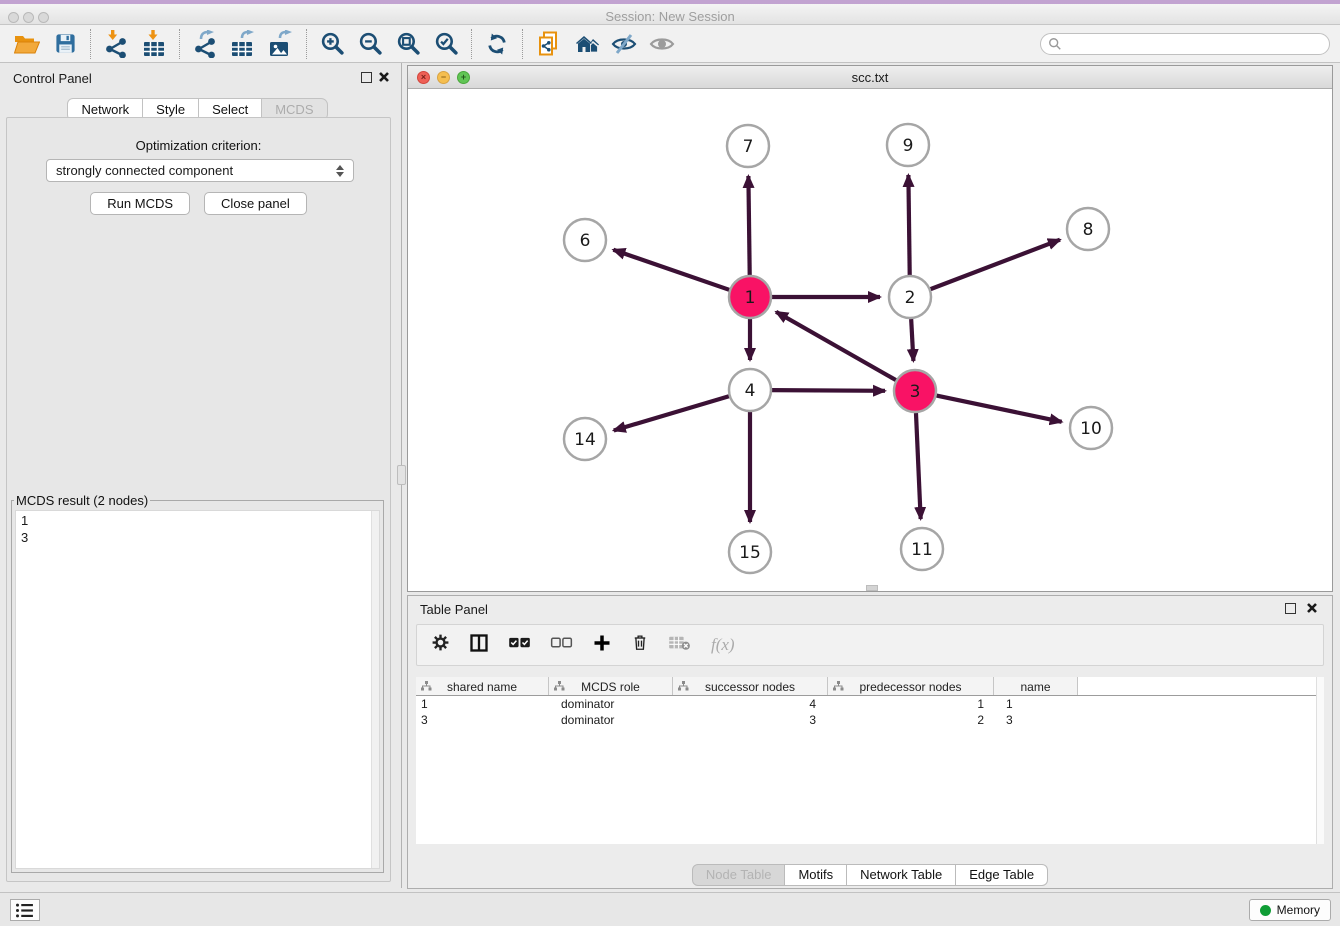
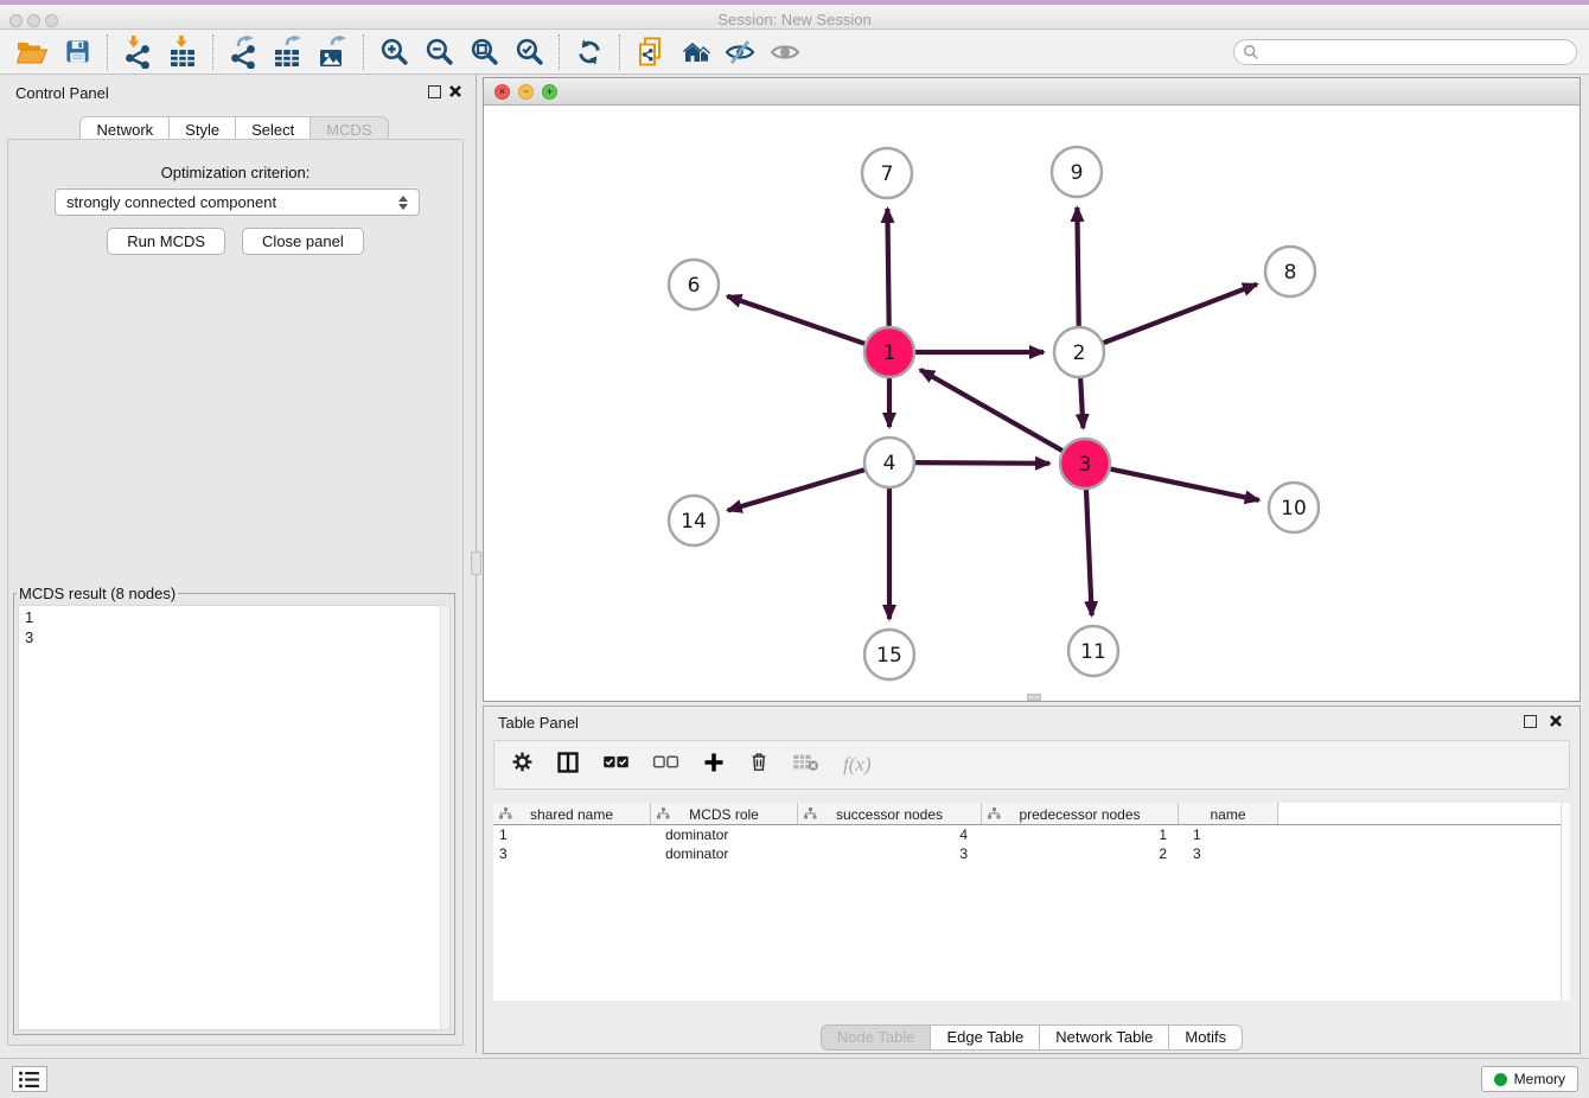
  Session: New Session
  Control Panel
  Network
  Style
  Select
  MCDS
  Optimization criterion:
  strongly connected component
  Run MCDS
  Close panel
- MCDS result (2 nodes)
+ MCDS result (8 nodes)
  1
  3
  ×
  −
  +
- scc.txt
  7
  9
  6
  8
  1
  2
  4
  3
  14
  10
  15
  11
  Table Panel
  f(x)
  shared name
  MCDS role
  successor nodes
  predecessor nodes
  name
  1
  dominator
  4
  1
  1
  3
  dominator
  3
  2
  3
  Node Table
- Motifs
+ Edge Table
  Network Table
- Edge Table
+ Motifs
  Memory
